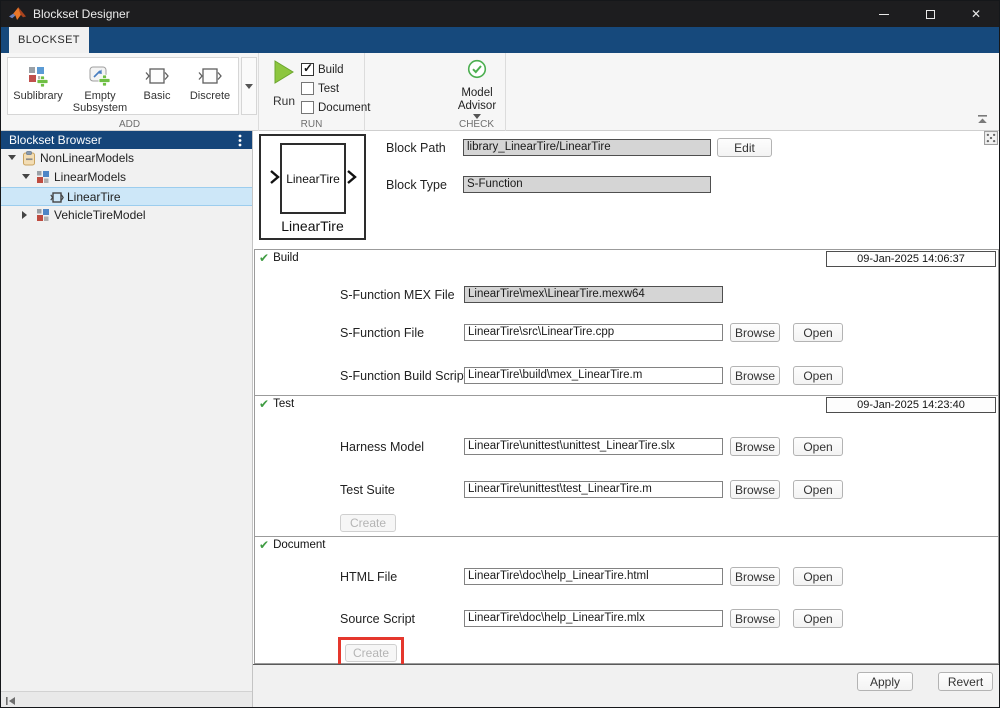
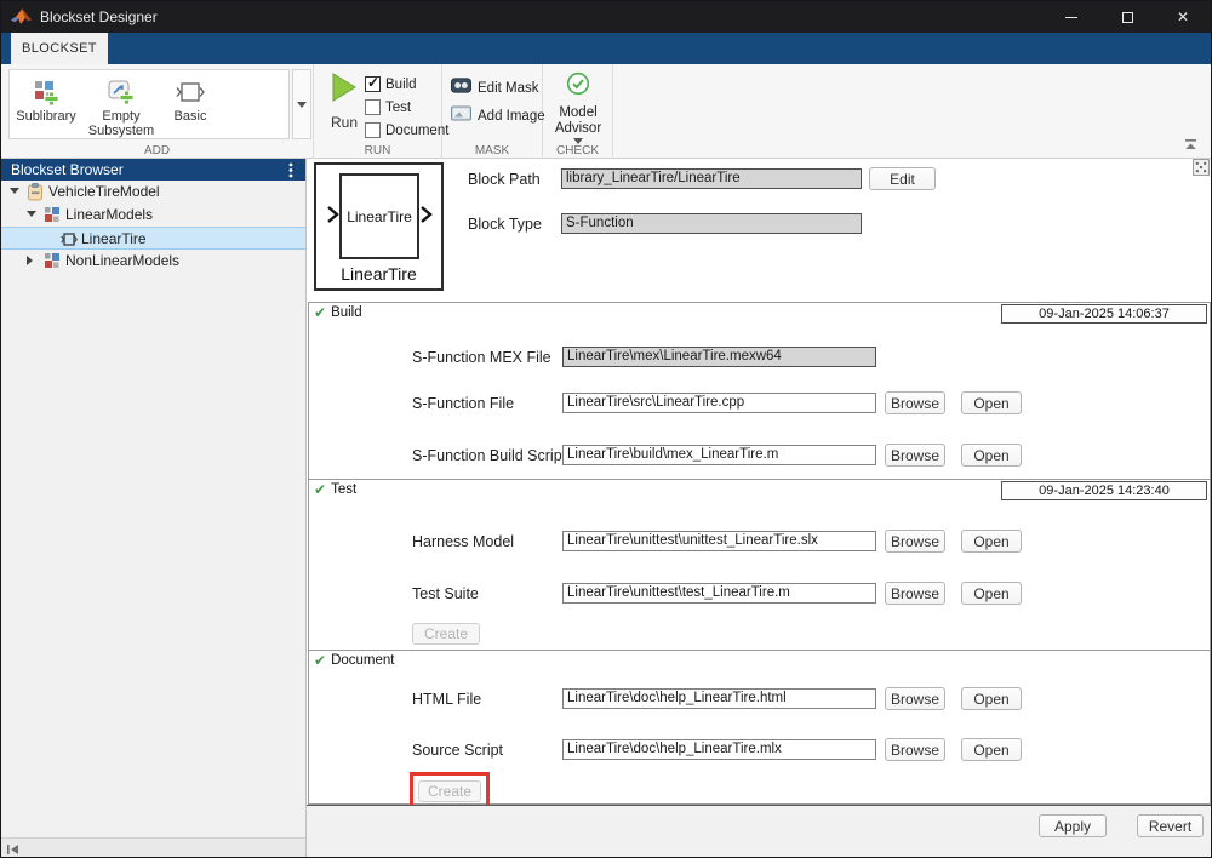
  Blockset Designer
  BLOCKSET
  Sublibrary
  Empty Subsystem
  Basic
- Discrete
  ADD
  Run
  Build
  Test
  Document
  RUN
+ Edit Mask
+ Add Image
+ MASK
  Model Advisor
  CHECK
  Blockset Browser
- NonLinearModels
+ VehicleTireModel
  LinearModels
  LinearTire
- VehicleTireModel
+ NonLinearModels
  LinearTire
  LinearTire
  Block Path
  library_LinearTire/LinearTire
  Edit
  Block Type
  S-Function
  Build
  09-Jan-2025 14:06:37
  S-Function MEX File
  LinearTire\mex\LinearTire.mexw64
  S-Function File
  LinearTire\src\LinearTire.cpp
  Browse
  Open
  S-Function Build Scrip
  LinearTire\build\mex_LinearTire.m
  Browse
  Open
  Test
  09-Jan-2025 14:23:40
  Harness Model
  LinearTire\unittest\unittest_LinearTire.slx
  Browse
  Open
  Test Suite
  LinearTire\unittest\test_LinearTire.m
  Browse
  Open
  Create
  Document
  HTML File
  LinearTire\doc\help_LinearTire.html
  Browse
  Open
  Source Script
  LinearTire\doc\help_LinearTire.mlx
  Browse
  Open
  Create
  Apply
  Revert
